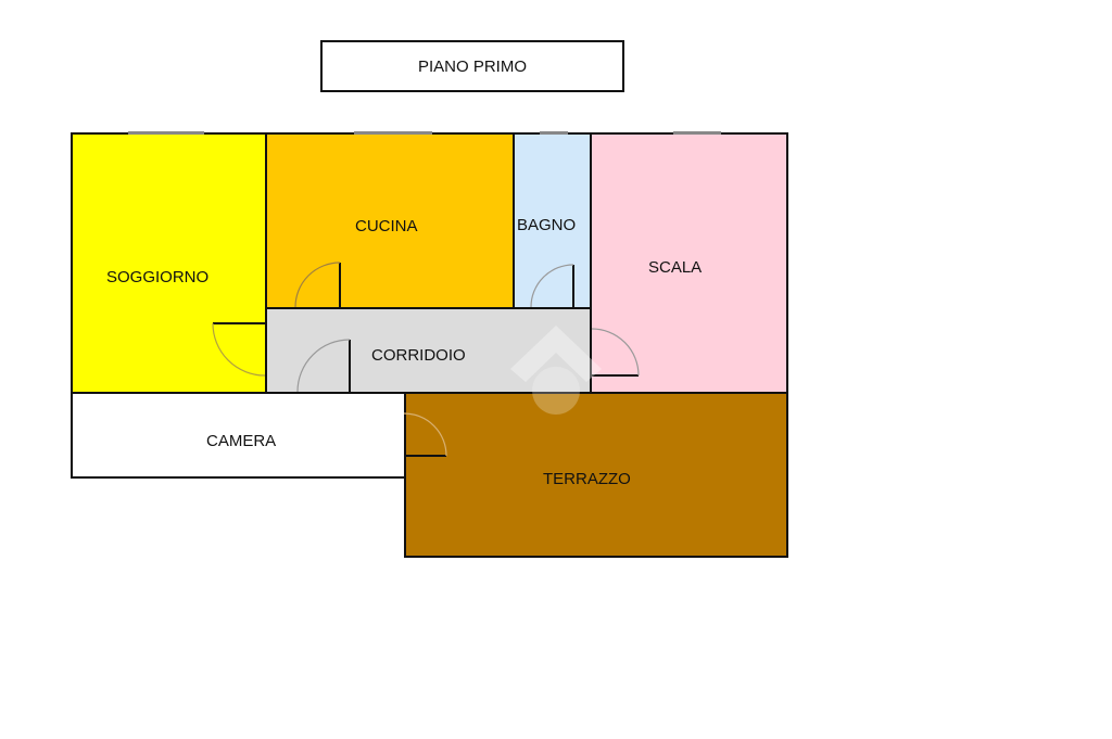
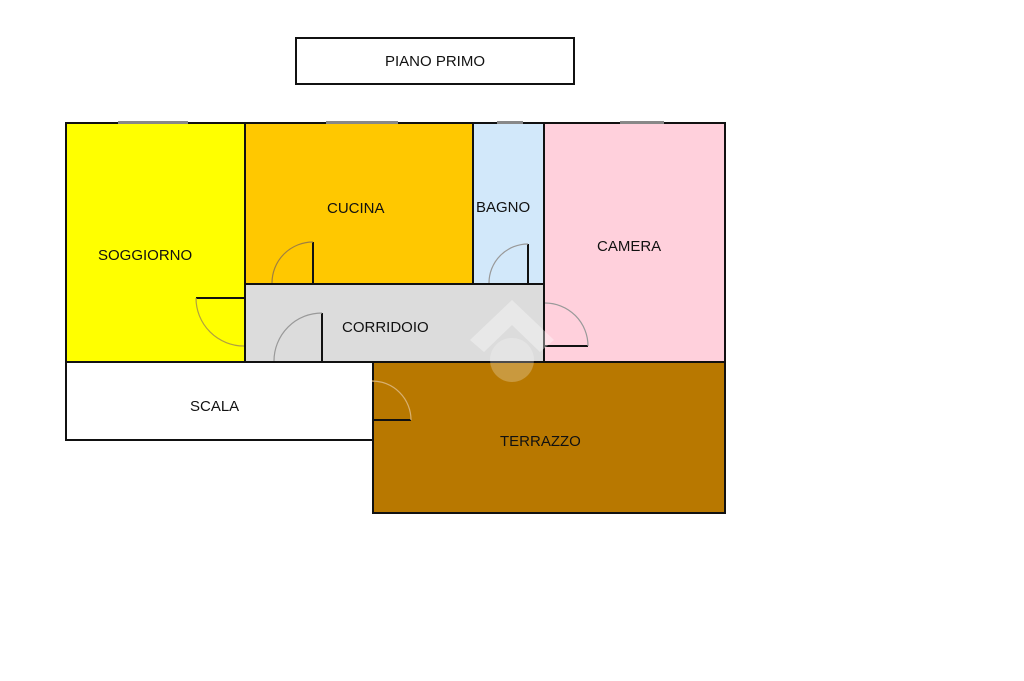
  PIANO PRIMO
  SOGGIORNO
  CUCINA
  BAGNO
- SCALA
+ CAMERA
  CORRIDOIO
- CAMERA
+ SCALA
  TERRAZZO
